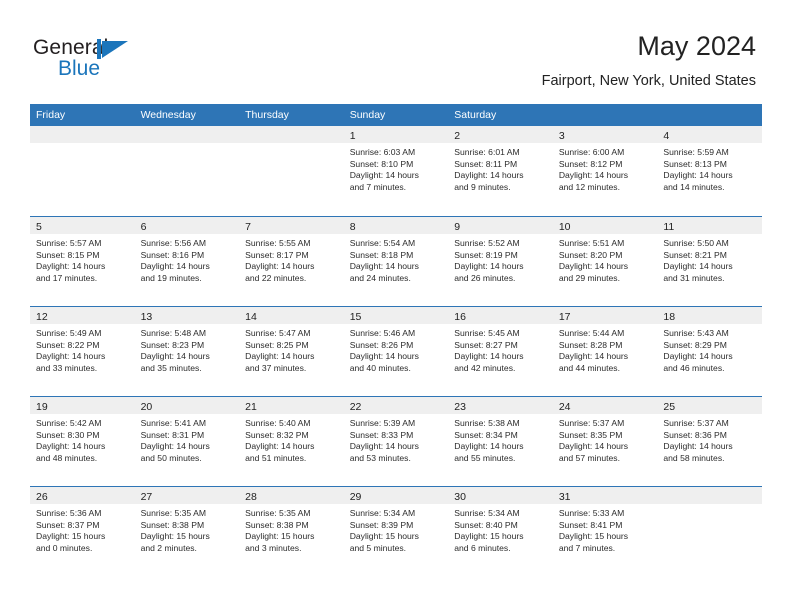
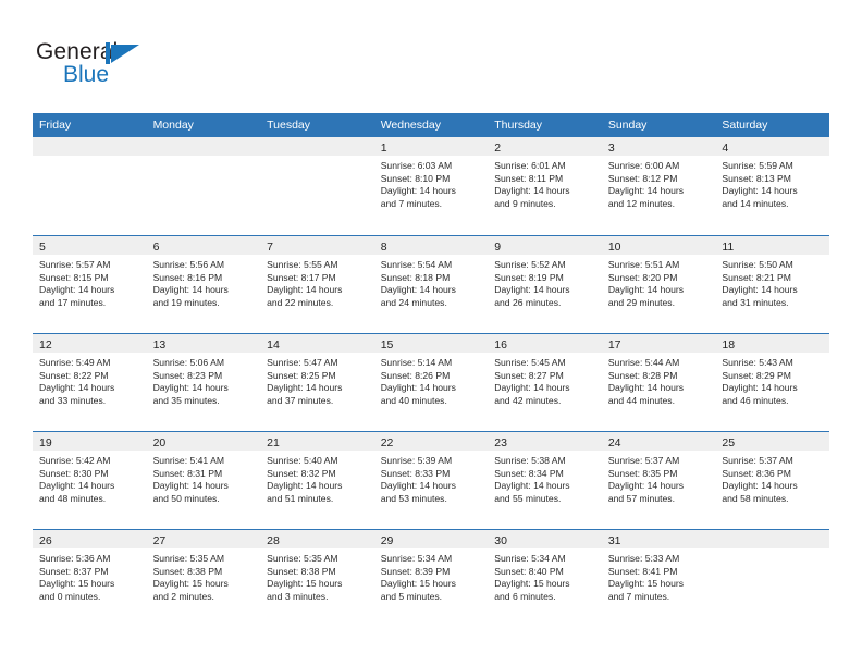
  Generl
  Blue
- May 2024
- Fairport, New York, United States
  Friday
+ Monday
+ Tuesday
  Wednesday
  Thursday
  Sunday
  Saturday
  1
  Sunrise: 6:03 AM
  Sunset: 8:10 PM
  Daylight: 14 hours
  and 7 minutes.
  2
  Sunrise: 6:01 AM
  Sunset: 8:11 PM
  Daylight: 14 hours
  and 9 minutes.
  3
  Sunrise: 6:00 AM
  Sunset: 8:12 PM
  Daylight: 14 hours
  and 12 minutes.
  4
  Sunrise: 5:59 AM
  Sunset: 8:13 PM
  Daylight: 14 hours
  and 14 minutes.
  5
  Sunrise: 5:57 AM
  Sunset: 8:15 PM
  Daylight: 14 hours
  and 17 minutes.
  6
  Sunrise: 5:56 AM
  Sunset: 8:16 PM
  Daylight: 14 hours
  and 19 minutes.
  7
  Sunrise: 5:55 AM
  Sunset: 8:17 PM
  Daylight: 14 hours
  and 22 minutes.
  8
  Sunrise: 5:54 AM
  Sunset: 8:18 PM
  Daylight: 14 hours
  and 24 minutes.
  9
  Sunrise: 5:52 AM
  Sunset: 8:19 PM
  Daylight: 14 hours
  and 26 minutes.
  10
  Sunrise: 5:51 AM
  Sunset: 8:20 PM
  Daylight: 14 hours
  and 29 minutes.
  11
  Sunrise: 5:50 AM
  Sunset: 8:21 PM
  Daylight: 14 hours
  and 31 minutes.
  12
  Sunrise: 5:49 AM
  Sunset: 8:22 PM
  Daylight: 14 hours
  and 33 minutes.
  13
- Sunrise: 5:48 AM
+ Sunrise: 5:06 AM
  Sunset: 8:23 PM
  Daylight: 14 hours
  and 35 minutes.
  14
  Sunrise: 5:47 AM
  Sunset: 8:25 PM
  Daylight: 14 hours
  and 37 minutes.
  15
- Sunrise: 5:46 AM
+ Sunrise: 5:14 AM
  Sunset: 8:26 PM
  Daylight: 14 hours
  and 40 minutes.
  16
  Sunrise: 5:45 AM
  Sunset: 8:27 PM
  Daylight: 14 hours
  and 42 minutes.
  17
  Sunrise: 5:44 AM
  Sunset: 8:28 PM
  Daylight: 14 hours
  and 44 minutes.
  18
  Sunrise: 5:43 AM
  Sunset: 8:29 PM
  Daylight: 14 hours
  and 46 minutes.
  19
  Sunrise: 5:42 AM
  Sunset: 8:30 PM
  Daylight: 14 hours
  and 48 minutes.
  20
  Sunrise: 5:41 AM
  Sunset: 8:31 PM
  Daylight: 14 hours
  and 50 minutes.
  21
  Sunrise: 5:40 AM
  Sunset: 8:32 PM
  Daylight: 14 hours
  and 51 minutes.
  22
  Sunrise: 5:39 AM
  Sunset: 8:33 PM
  Daylight: 14 hours
  and 53 minutes.
  23
  Sunrise: 5:38 AM
  Sunset: 8:34 PM
  Daylight: 14 hours
  and 55 minutes.
  24
  Sunrise: 5:37 AM
  Sunset: 8:35 PM
  Daylight: 14 hours
  and 57 minutes.
  25
  Sunrise: 5:37 AM
  Sunset: 8:36 PM
  Daylight: 14 hours
  and 58 minutes.
  26
  Sunrise: 5:36 AM
  Sunset: 8:37 PM
  Daylight: 15 hours
  and 0 minutes.
  27
  Sunrise: 5:35 AM
  Sunset: 8:38 PM
  Daylight: 15 hours
  and 2 minutes.
  28
  Sunrise: 5:35 AM
  Sunset: 8:38 PM
  Daylight: 15 hours
  and 3 minutes.
  29
  Sunrise: 5:34 AM
  Sunset: 8:39 PM
  Daylight: 15 hours
  and 5 minutes.
  30
  Sunrise: 5:34 AM
  Sunset: 8:40 PM
  Daylight: 15 hours
  and 6 minutes.
  31
  Sunrise: 5:33 AM
  Sunset: 8:41 PM
  Daylight: 15 hours
  and 7 minutes.
